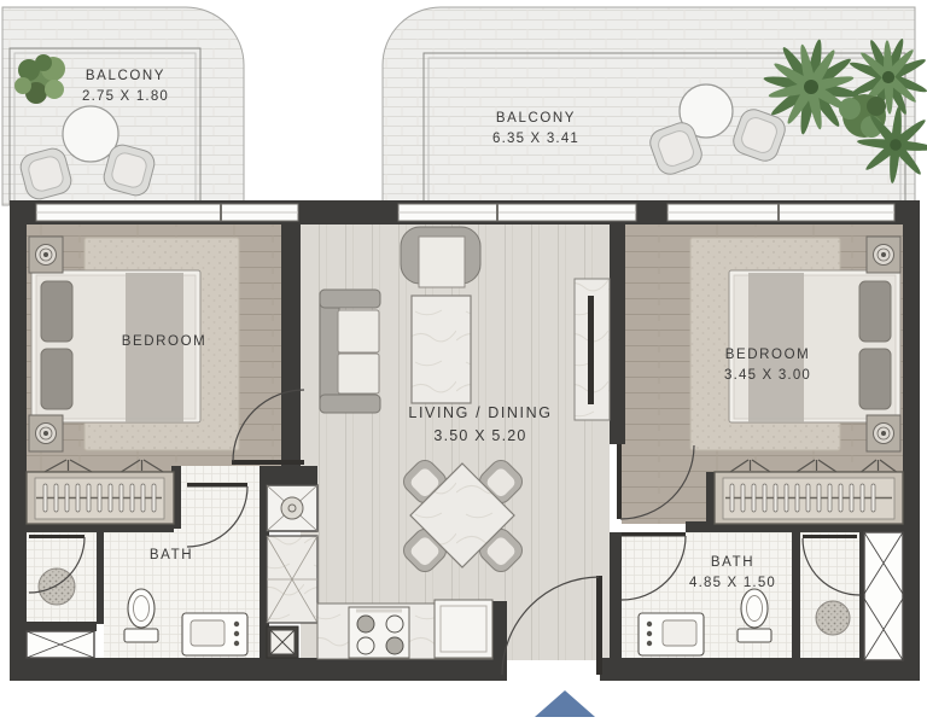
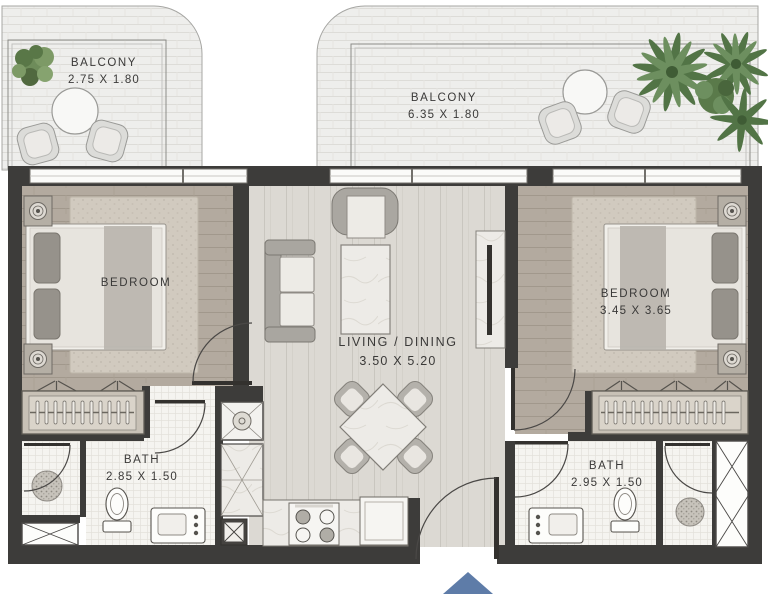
  BALCONY
  2.75 X 1.80
  BALCONY
- 6.35 X 3.41
+ 6.35 X 1.80
  BEDROOM
  BEDROOM
- 3.45 X 3.00
+ 3.45 X 3.65
  LIVING / DINING
  3.50 X 5.20
  BATH
+ 2.85 X 1.50
  BATH
- 4.85 X 1.50
+ 2.95 X 1.50
